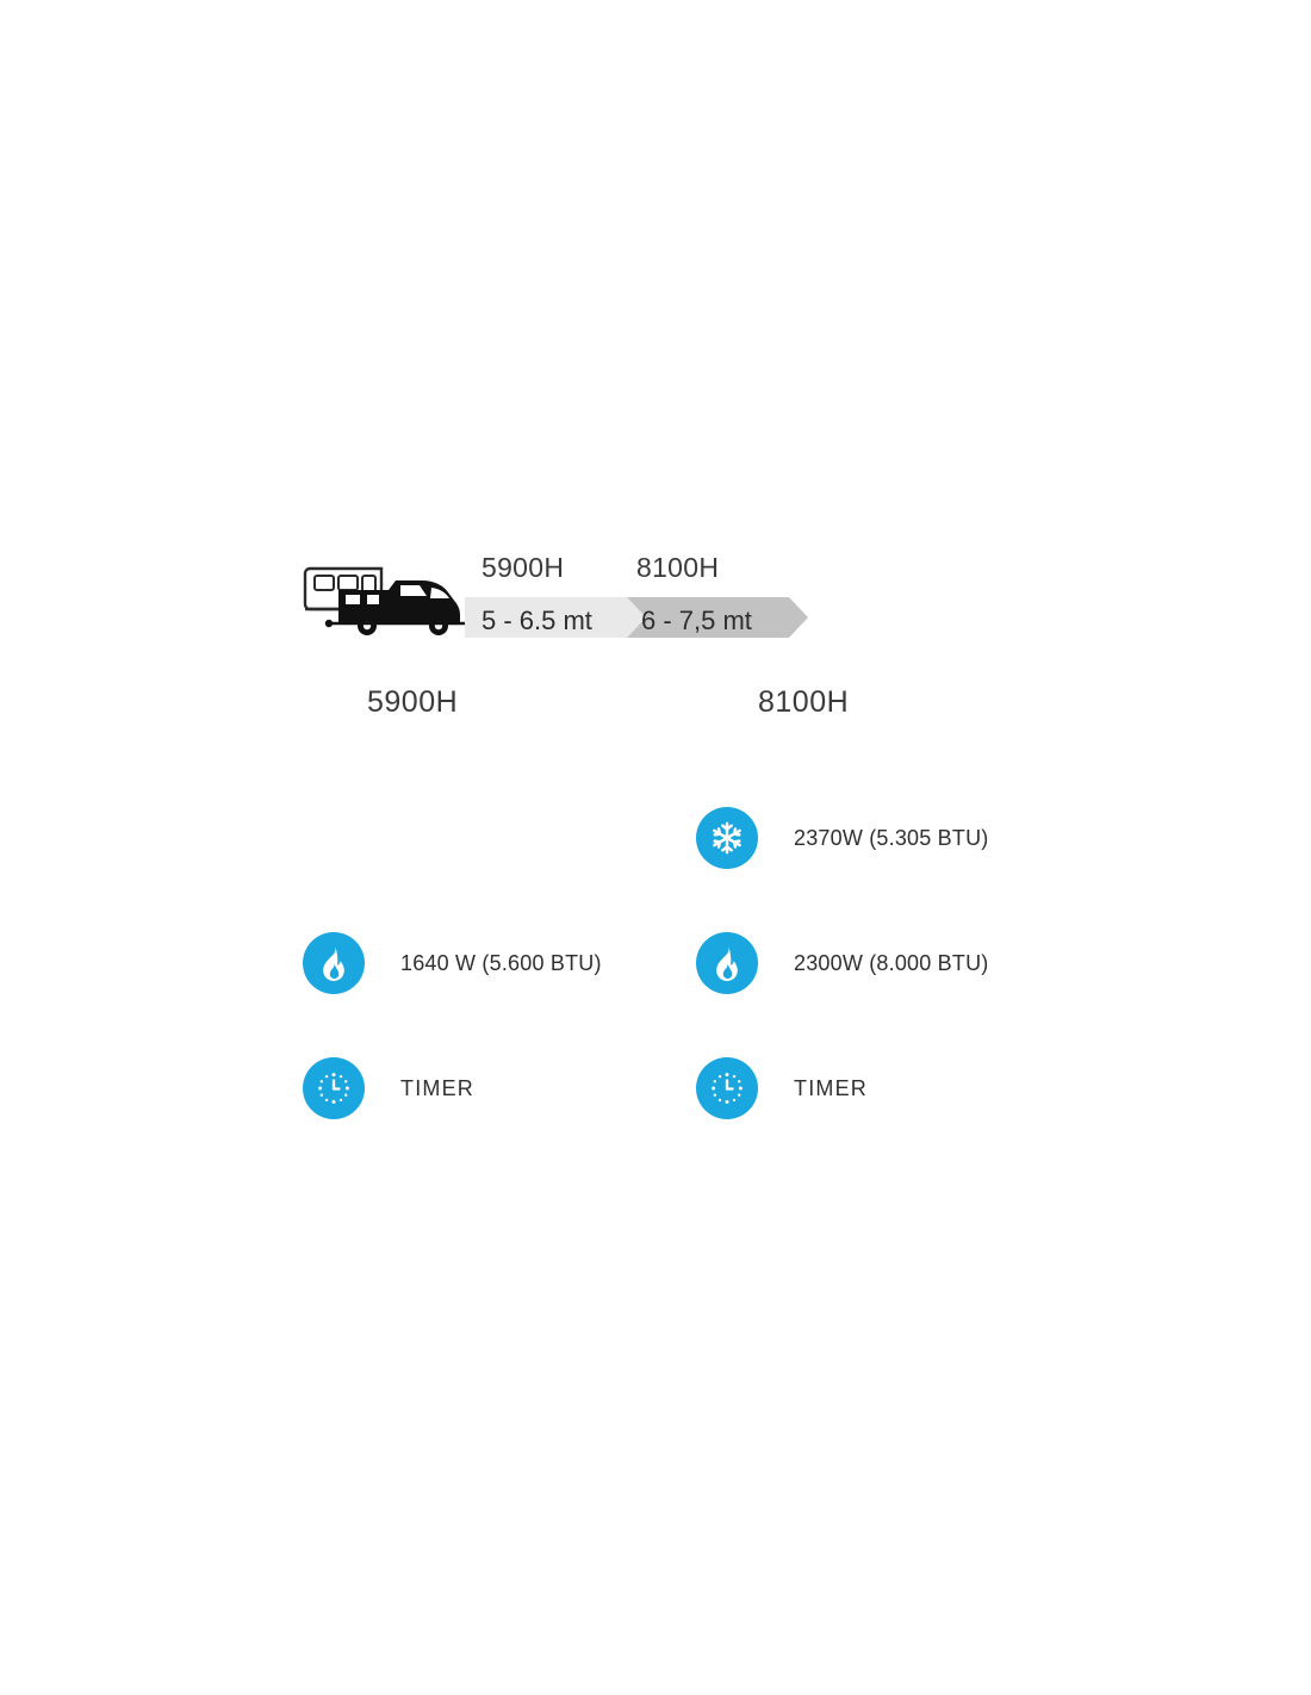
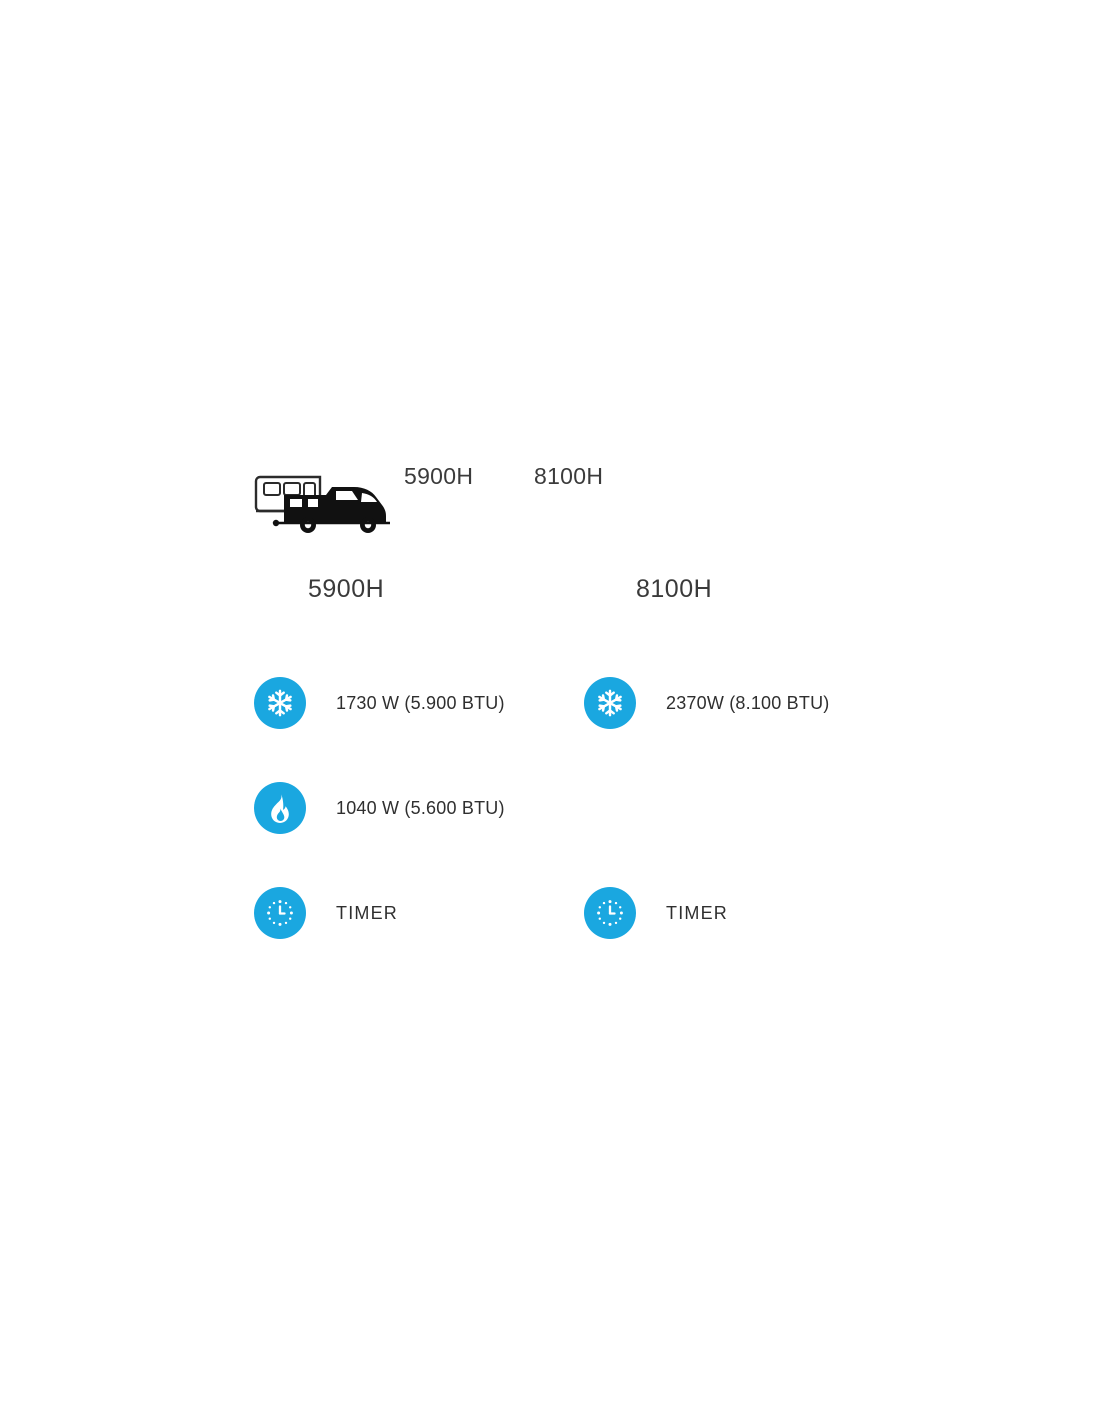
  5900H
  8100H
- 5 - 6.5 mt
- 6 - 7,5 mt
  5900H
  8100H
+ 1730 W (5.900 BTU)
- 1640 W (5.600 BTU)
+ 1040 W (5.600 BTU)
  TIMER
- 2370W (5.305 BTU)
+ 2370W (8.100 BTU)
- 2300W (8.000 BTU)
  TIMER
